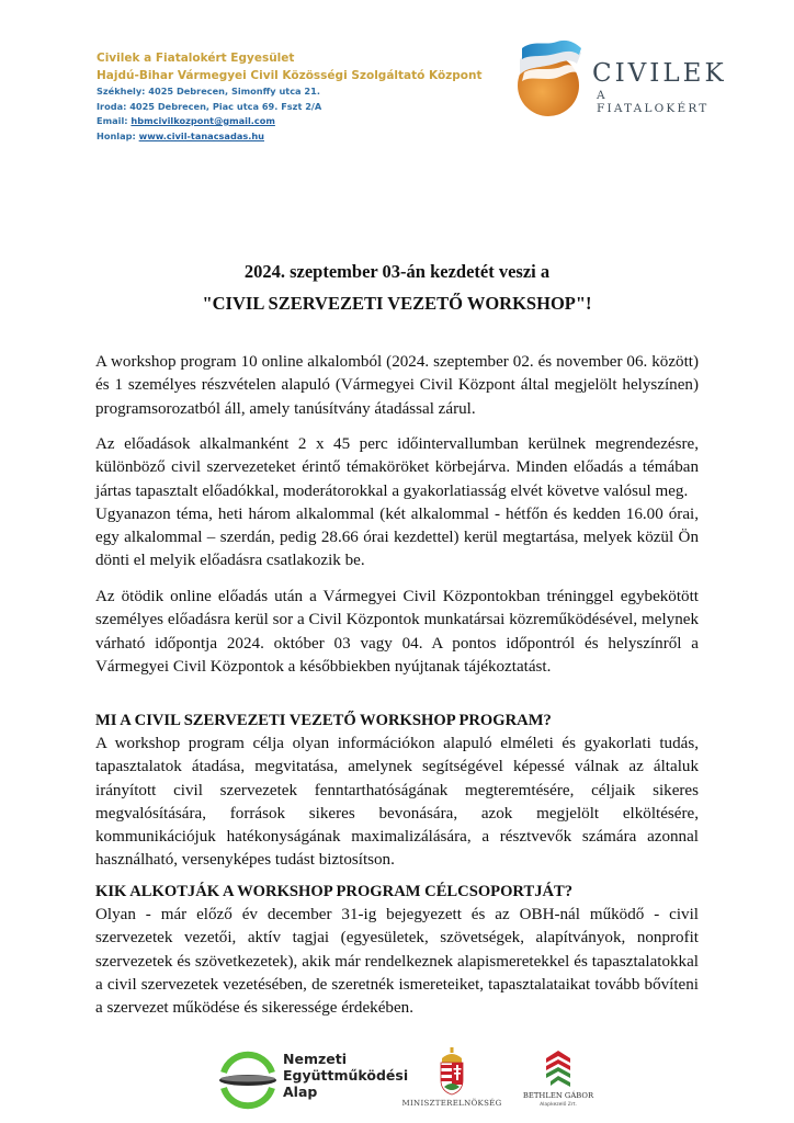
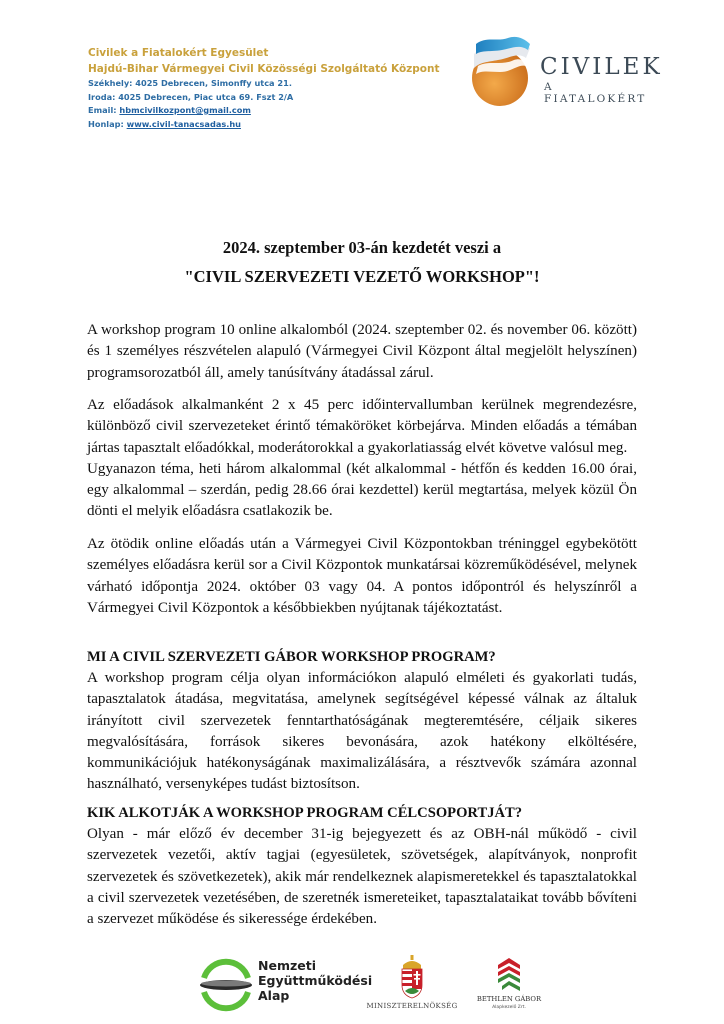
  Civilek a Fiatalokért Egyesület
  Hajdú-Bihar Vármegyei Civil Közösségi Szolgáltató Központ
  Székhely: 4025 Debrecen, Simonffy utca 21.
  Iroda: 4025 Debrecen, Piac utca 69. Fszt 2/A
  Email: hbmcivilkozpont@gmail.com
  Honlap: www.civil-tanacsadas.hu
  CIVILEK
  A FIATALOKÉRT
  2024. szeptember 03-án kezdetét veszi a
  "CIVIL SZERVEZETI VEZETŐ WORKSHOP"!
  A workshop program 10 online alkalomból (2024. szeptember 02. és november 06. között) és 1 személyes részvételen alapuló (Vármegyei Civil Központ által megjelölt helyszínen) programsorozatból áll, amely tanúsítvány átadással zárul.
  Az előadások alkalmanként 2 x 45 perc időintervallumban kerülnek megrendezésre, különböző civil szervezeteket érintő témaköröket körbejárva. Minden előadás a témában jártas tapasztalt előadókkal, moderátorokkal a gyakorlatiasság elvét követve valósul meg.
  Ugyanazon téma, heti három alkalommal (két alkalommal - hétfőn és kedden 16.00 órai, egy alkalommal – szerdán, pedig 28.66 órai kezdettel) kerül megtartása, melyek közül Ön dönti el melyik előadásra csatlakozik be.
  Az ötödik online előadás után a Vármegyei Civil Központokban tréninggel egybekötött személyes előadásra kerül sor a Civil Központok munkatársai közreműködésével, melynek várható időpontja 2024. október 03 vagy 04. A pontos időpontról és helyszínről a Vármegyei Civil Központok a későbbiekben nyújtanak tájékoztatást.
- MI A CIVIL SZERVEZETI VEZETŐ WORKSHOP PROGRAM?
+ MI A CIVIL SZERVEZETI GÁBOR WORKSHOP PROGRAM?
- A workshop program célja olyan információkon alapuló elméleti és gyakorlati tudás, tapasztalatok átadása, megvitatása, amelynek segítségével képessé válnak az általuk irányított civil szervezetek fenntarthatóságának megteremtésére, céljaik sikeres megvalósítására, források sikeres bevonására, azok megjelölt elköltésére, kommunikációjuk hatékonyságának maximalizálására, a résztvevők számára azonnal használható, versenyképes tudást biztosítson.
+ A workshop program célja olyan információkon alapuló elméleti és gyakorlati tudás, tapasztalatok átadása, megvitatása, amelynek segítségével képessé válnak az általuk irányított civil szervezetek fenntarthatóságának megteremtésére, céljaik sikeres megvalósítására, források sikeres bevonására, azok hatékony elköltésére, kommunikációjuk hatékonyságának maximalizálására, a résztvevők számára azonnal használható, versenyképes tudást biztosítson.
  KIK ALKOTJÁK A WORKSHOP PROGRAM CÉLCSOPORTJÁT?
  Olyan - már előző év december 31-ig bejegyezett és az OBH-nál működő - civil szervezetek vezetői, aktív tagjai (egyesületek, szövetségek, alapítványok, nonprofit szervezetek és szövetkezetek), akik már rendelkeznek alapismeretekkel és tapasztalatokkal a civil szervezetek vezetésében, de szeretnék ismereteiket, tapasztalataikat tovább bővíteni a szervezet működése és sikeressége érdekében.
  Nemzeti
  Együttműködési
  Alap
  MINISZTERELNÖKSÉG
  BETHLEN GÁBOR
